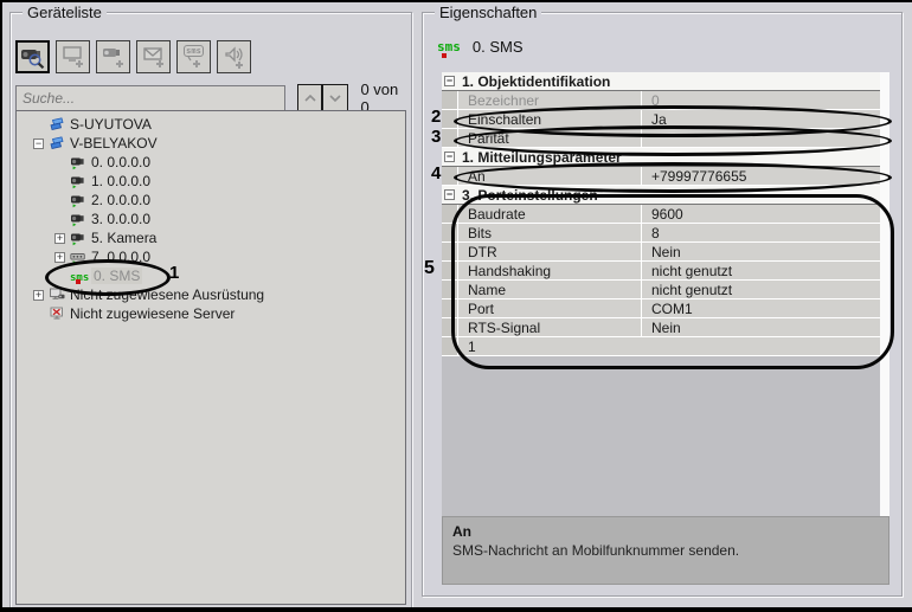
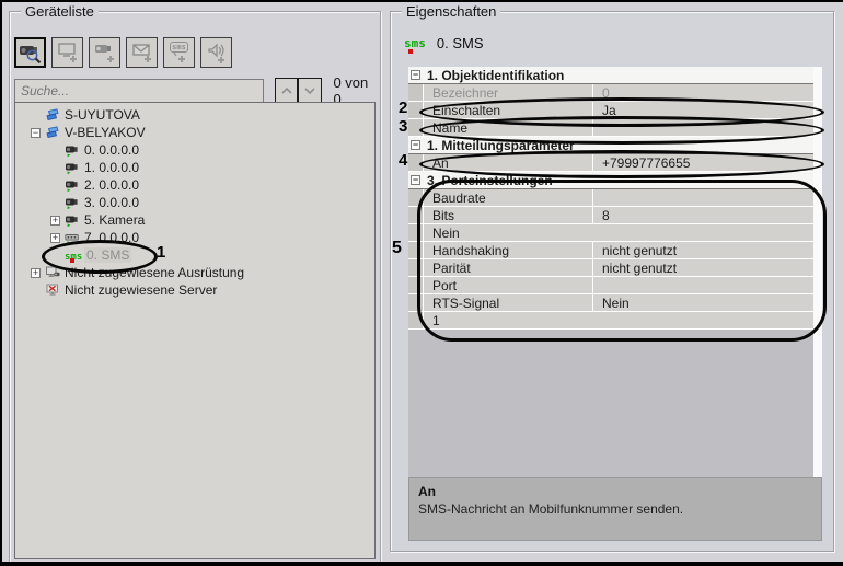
  Geräteliste
  sms
  Suche...
  0 von 0
  S-UYUTOVA
  −
  V-BELYAKOV
  0. 0.0.0.0
  1. 0.0.0.0
  2. 0.0.0.0
  3. 0.0.0.0
  +
  5. Kamera
  +
  7. 0.0.0.0
  sms
  0. SMS
  +
  Nicht zugewiesene Ausrüstung
  Nicht zugewiesene Server
  Eigenschaften
  sms
  0. SMS
  −
  1. Objektidentifikation
  Bezeichner
  0
  Einschalten
  Ja
- Parität
+ Name
  −
  1. Mitteilungsparameter
  An
  +79997776655
  −
  3. Porteinstellungen
  Baudrate
- 9600
  Bits
  8
- DTR
  Nein
  Handshaking
  nicht genutzt
- Name
+ Parität
  nicht genutzt
  Port
- COM1
  RTS-Signal
  Nein
  1
  An
  SMS-Nachricht an Mobilfunknummer senden.
  1
  2
  3
  4
  5
